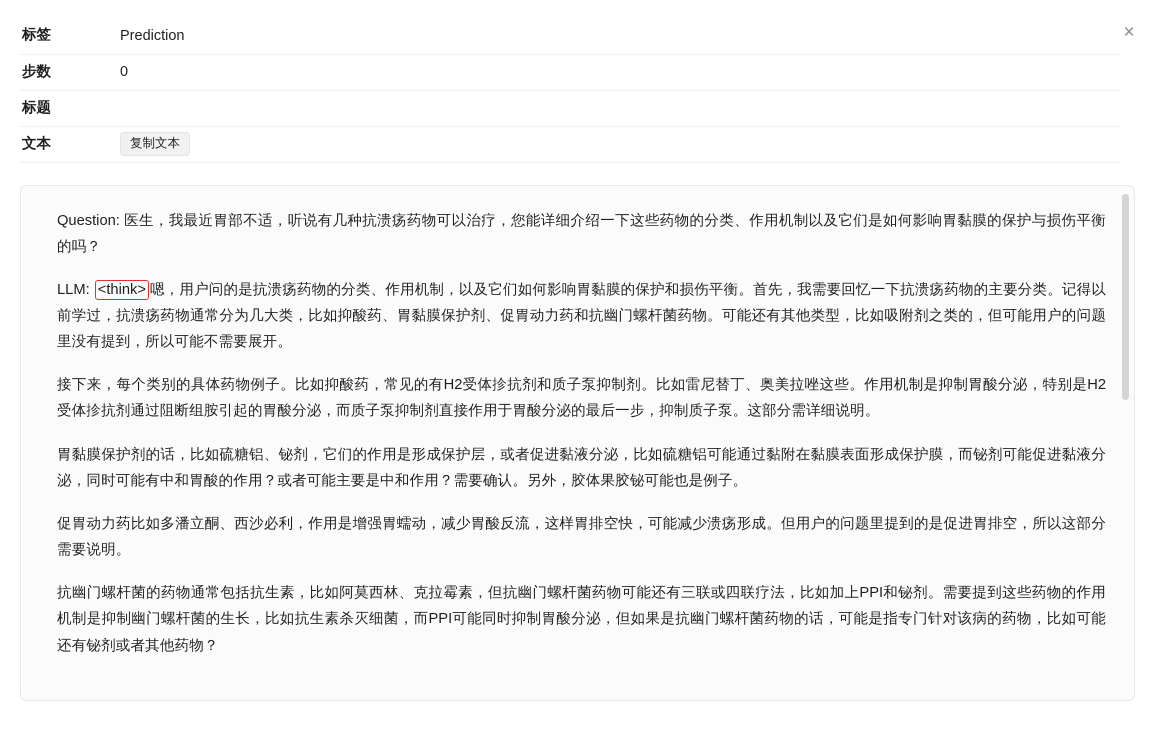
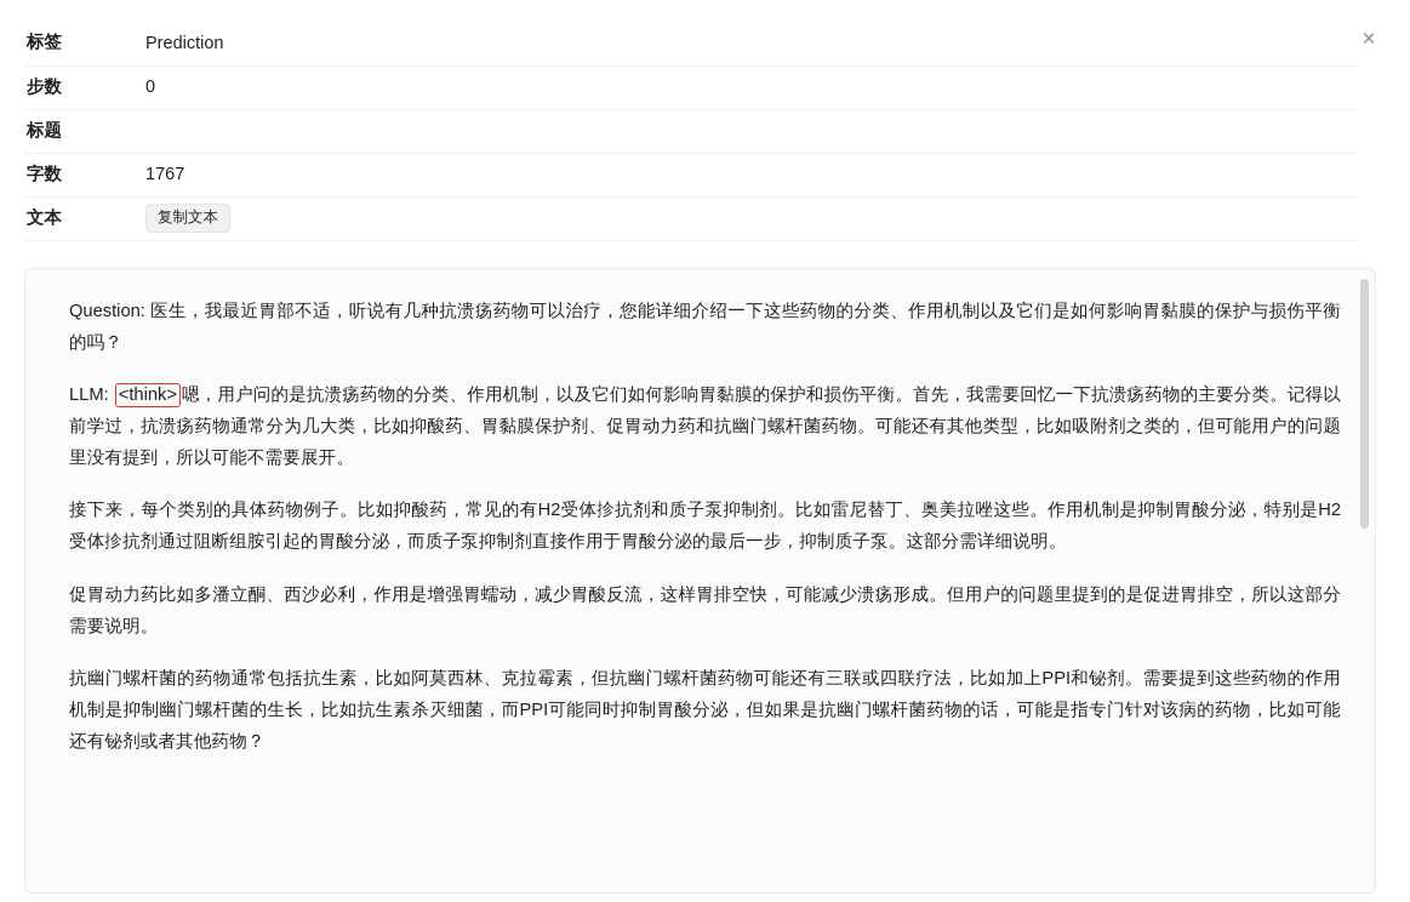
  ×
  标签	Prediction
  步数	0
  标题
+ 字数	1767
  文本	复制文本
  Question: 医生，我最近胃部不适，听说有几种抗溃疡药物可以治疗，您能详细介绍一下这些药物的分类、作用机制以及它们是如何影响胃黏膜的保护与损伤平衡的吗？
  LLM: <think> 嗯，用户问的是抗溃疡药物的分类、作用机制，以及它们如何影响胃黏膜的保护和损伤平衡。首先，我需要回忆一下抗溃疡药物的主要分类。记得以前学过，抗溃疡药物通常分为几大类，比如抑酸药、胃黏膜保护剂、促胃动力药和抗幽门螺杆菌药物。可能还有其他类型，比如吸附剂之类的，但可能用户的问题里没有提到，所以可能不需要展开。
  接下来，每个类别的具体药物例子。比如抑酸药，常见的有H2受体抮抗剂和质子泵抑制剂。比如雷尼替丁、奥美拉唑这些。作用机制是抑制胃酸分泌，特别是H2受体抮抗剂通过阻断组胺引起的胃酸分泌，而质子泵抑制剂直接作用于胃酸分泌的最后一步，抑制质子泵。这部分需详细说明。
- 胃黏膜保护剂的话，比如硫糖铝、铋剂，它们的作用是形成保护层，或者促进黏液分泌，比如硫糖铝可能通过黏附在黏膜表面形成保护膜，而铋剂可能促进黏液分泌，同时可能有中和胃酸的作用？或者可能主要是中和作用？需要确认。另外，胶体果胶铋可能也是例子。
  促胃动力药比如多潘立酮、西沙必利，作用是增强胃蠕动，减少胃酸反流，这样胃排空快，可能减少溃疡形成。但用户的问题里提到的是促进胃排空，所以这部分需要说明。
  抗幽门螺杆菌的药物通常包括抗生素，比如阿莫西林、克拉霉素，但抗幽门螺杆菌药物可能还有三联或四联疗法，比如加上PPI和铋剂。需要提到这些药物的作用机制是抑制幽门螺杆菌的生长，比如抗生素杀灭细菌，而PPI可能同时抑制胃酸分泌，但如果是抗幽门螺杆菌药物的话，可能是指专门针对该病的药物，比如可能还有铋剂或者其他药物？
